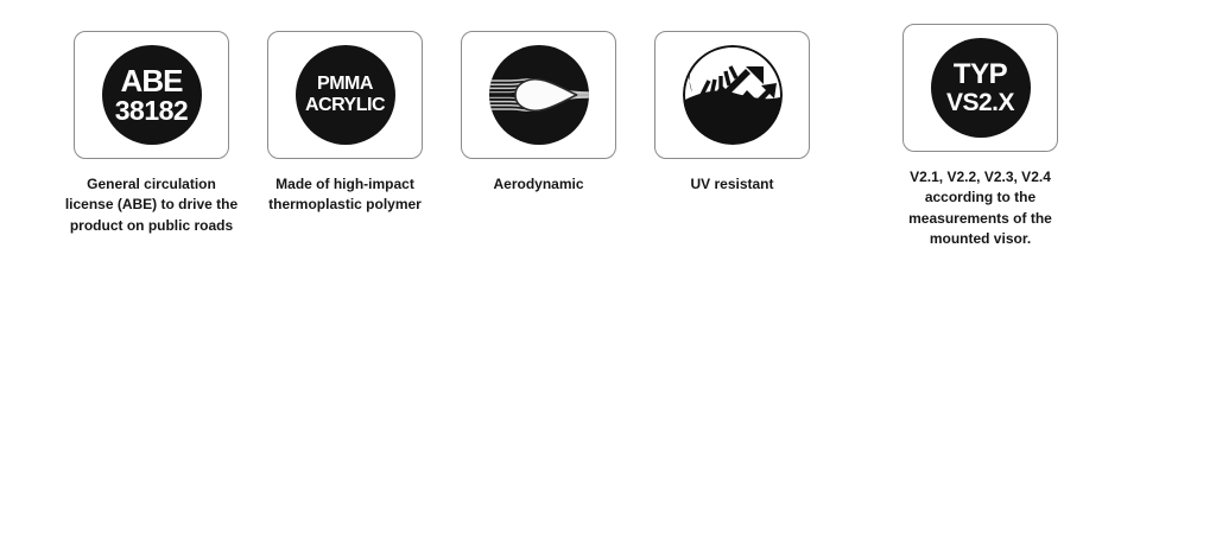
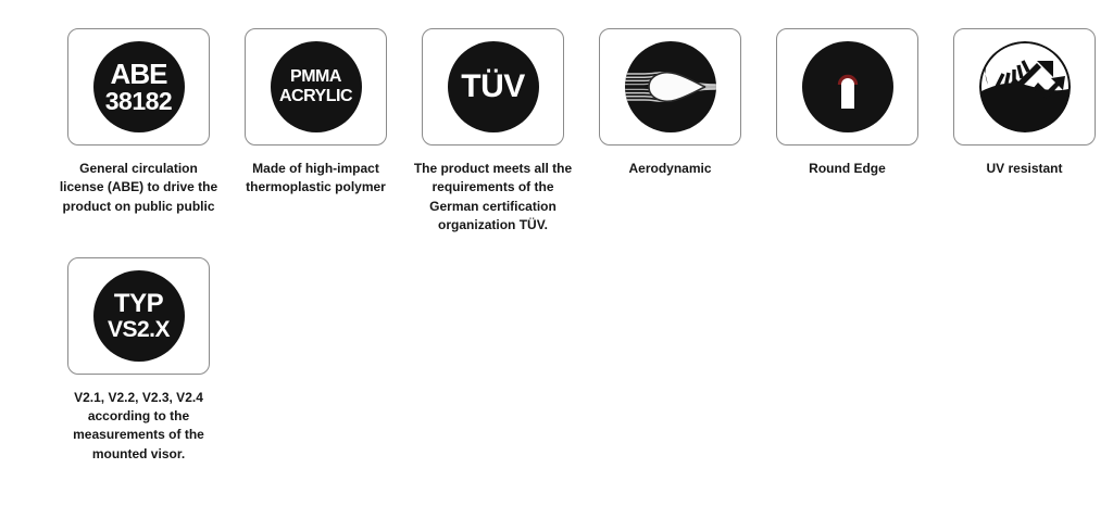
  ABE
  38182
- General circulation license (ABE) to drive the product on public roads
+ General circulation license (ABE) to drive the product on public public
  PMMA
  ACRYLIC
  Made of high-impact thermoplastic polymer
+ TÜV
+ The product meets all the requirements of the German certification organization TÜV.
  Aerodynamic
+ Round Edge
  UV resistant
  TYP
  VS2.X
  V2.1, V2.2, V2.3, V2.4 according to the measurements of the mounted visor.
